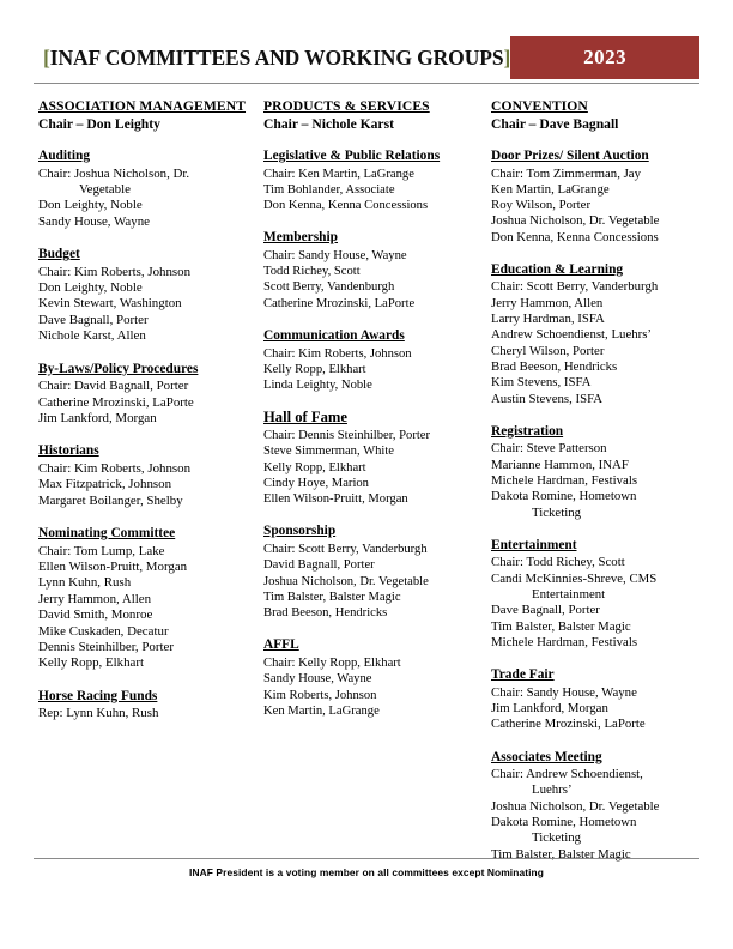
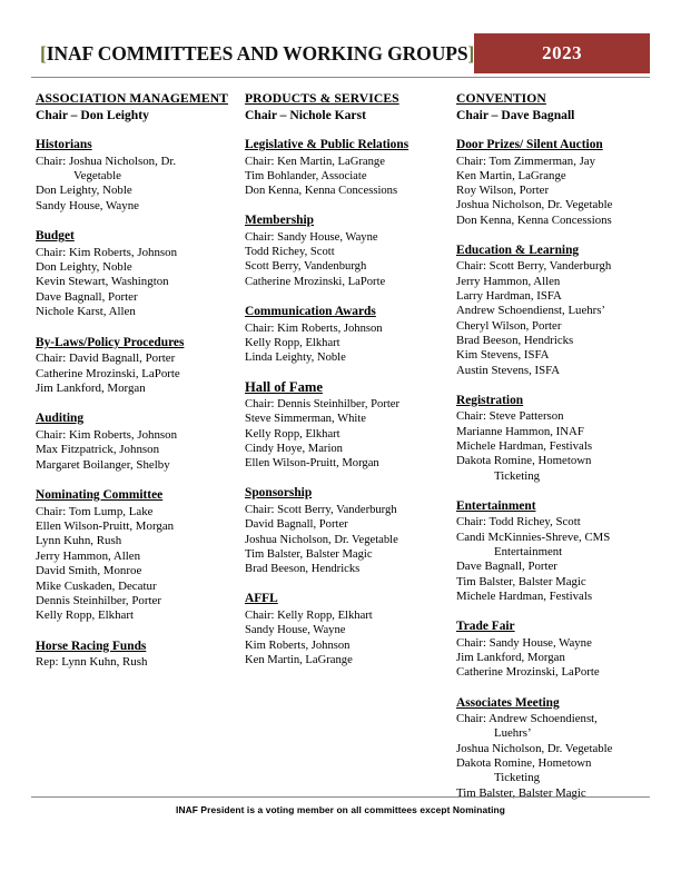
  [INAF COMMITTEES AND WORKING GROUPS]
  2023
  ASSOCIATION MANAGEMENT
  Chair – Don Leighty
- Auditing
+ Historians
  Chair: Joshua Nicholson, Dr.
  Vegetable
  Don Leighty, Noble
  Sandy House, Wayne
  Budget
  Chair: Kim Roberts, Johnson
  Don Leighty, Noble
  Kevin Stewart, Washington
  Dave Bagnall, Porter
  Nichole Karst, Allen
  By-Laws/Policy Procedures
  Chair: David Bagnall, Porter
  Catherine Mrozinski, LaPorte
  Jim Lankford, Morgan
- Historians
+ Auditing
  Chair: Kim Roberts, Johnson
  Max Fitzpatrick, Johnson
  Margaret Boilanger, Shelby
  Nominating Committee
  Chair: Tom Lump, Lake
  Ellen Wilson-Pruitt, Morgan
  Lynn Kuhn, Rush
  Jerry Hammon, Allen
  David Smith, Monroe
  Mike Cuskaden, Decatur
  Dennis Steinhilber, Porter
  Kelly Ropp, Elkhart
  Horse Racing Funds
  Rep: Lynn Kuhn, Rush
  PRODUCTS & SERVICES
  Chair – Nichole Karst
  Legislative & Public Relations
  Chair: Ken Martin, LaGrange
  Tim Bohlander, Associate
  Don Kenna, Kenna Concessions
  Membership
  Chair: Sandy House, Wayne
  Todd Richey, Scott
  Scott Berry, Vandenburgh
  Catherine Mrozinski, LaPorte
  Communication Awards
  Chair: Kim Roberts, Johnson
  Kelly Ropp, Elkhart
  Linda Leighty, Noble
  Hall of Fame
  Chair: Dennis Steinhilber, Porter
  Steve Simmerman, White
  Kelly Ropp, Elkhart
  Cindy Hoye, Marion
  Ellen Wilson-Pruitt, Morgan
  Sponsorship
  Chair: Scott Berry, Vanderburgh
  David Bagnall, Porter
  Joshua Nicholson, Dr. Vegetable
  Tim Balster, Balster Magic
  Brad Beeson, Hendricks
  AFFL
  Chair: Kelly Ropp, Elkhart
  Sandy House, Wayne
  Kim Roberts, Johnson
  Ken Martin, LaGrange
  CONVENTION
  Chair – Dave Bagnall
  Door Prizes/ Silent Auction
  Chair: Tom Zimmerman, Jay
  Ken Martin, LaGrange
  Roy Wilson, Porter
  Joshua Nicholson, Dr. Vegetable
  Don Kenna, Kenna Concessions
  Education & Learning
  Chair: Scott Berry, Vanderburgh
  Jerry Hammon, Allen
  Larry Hardman, ISFA
  Andrew Schoendienst, Luehrs’
  Cheryl Wilson, Porter
  Brad Beeson, Hendricks
  Kim Stevens, ISFA
  Austin Stevens, ISFA
  Registration
  Chair: Steve Patterson
  Marianne Hammon, INAF
  Michele Hardman, Festivals
  Dakota Romine, Hometown
  Ticketing
  Entertainment
  Chair: Todd Richey, Scott
  Candi McKinnies-Shreve, CMS
  Entertainment
  Dave Bagnall, Porter
  Tim Balster, Balster Magic
  Michele Hardman, Festivals
  Trade Fair
  Chair: Sandy House, Wayne
  Jim Lankford, Morgan
  Catherine Mrozinski, LaPorte
  Associates Meeting
  Chair: Andrew Schoendienst,
  Luehrs’
  Joshua Nicholson, Dr. Vegetable
  Dakota Romine, Hometown
  Ticketing
  Tim Balster, Balster Magic
  INAF President is a voting member on all committees except Nominating
